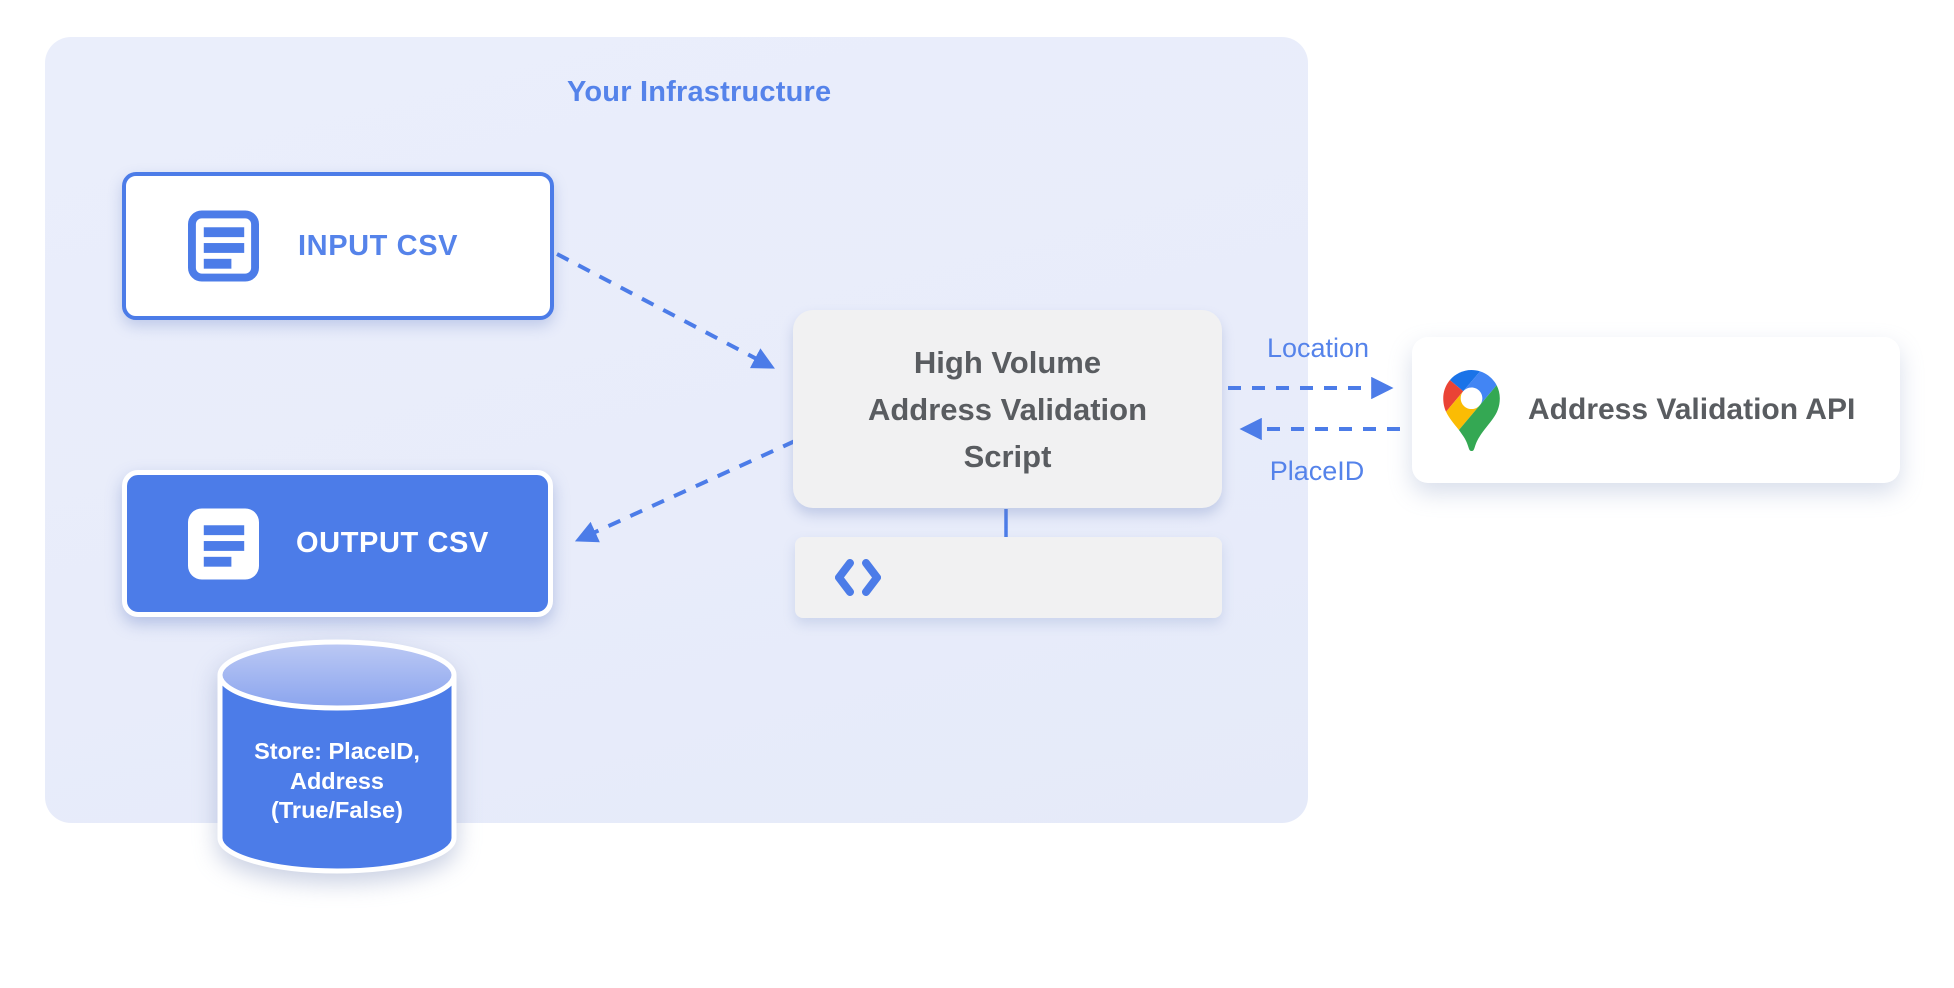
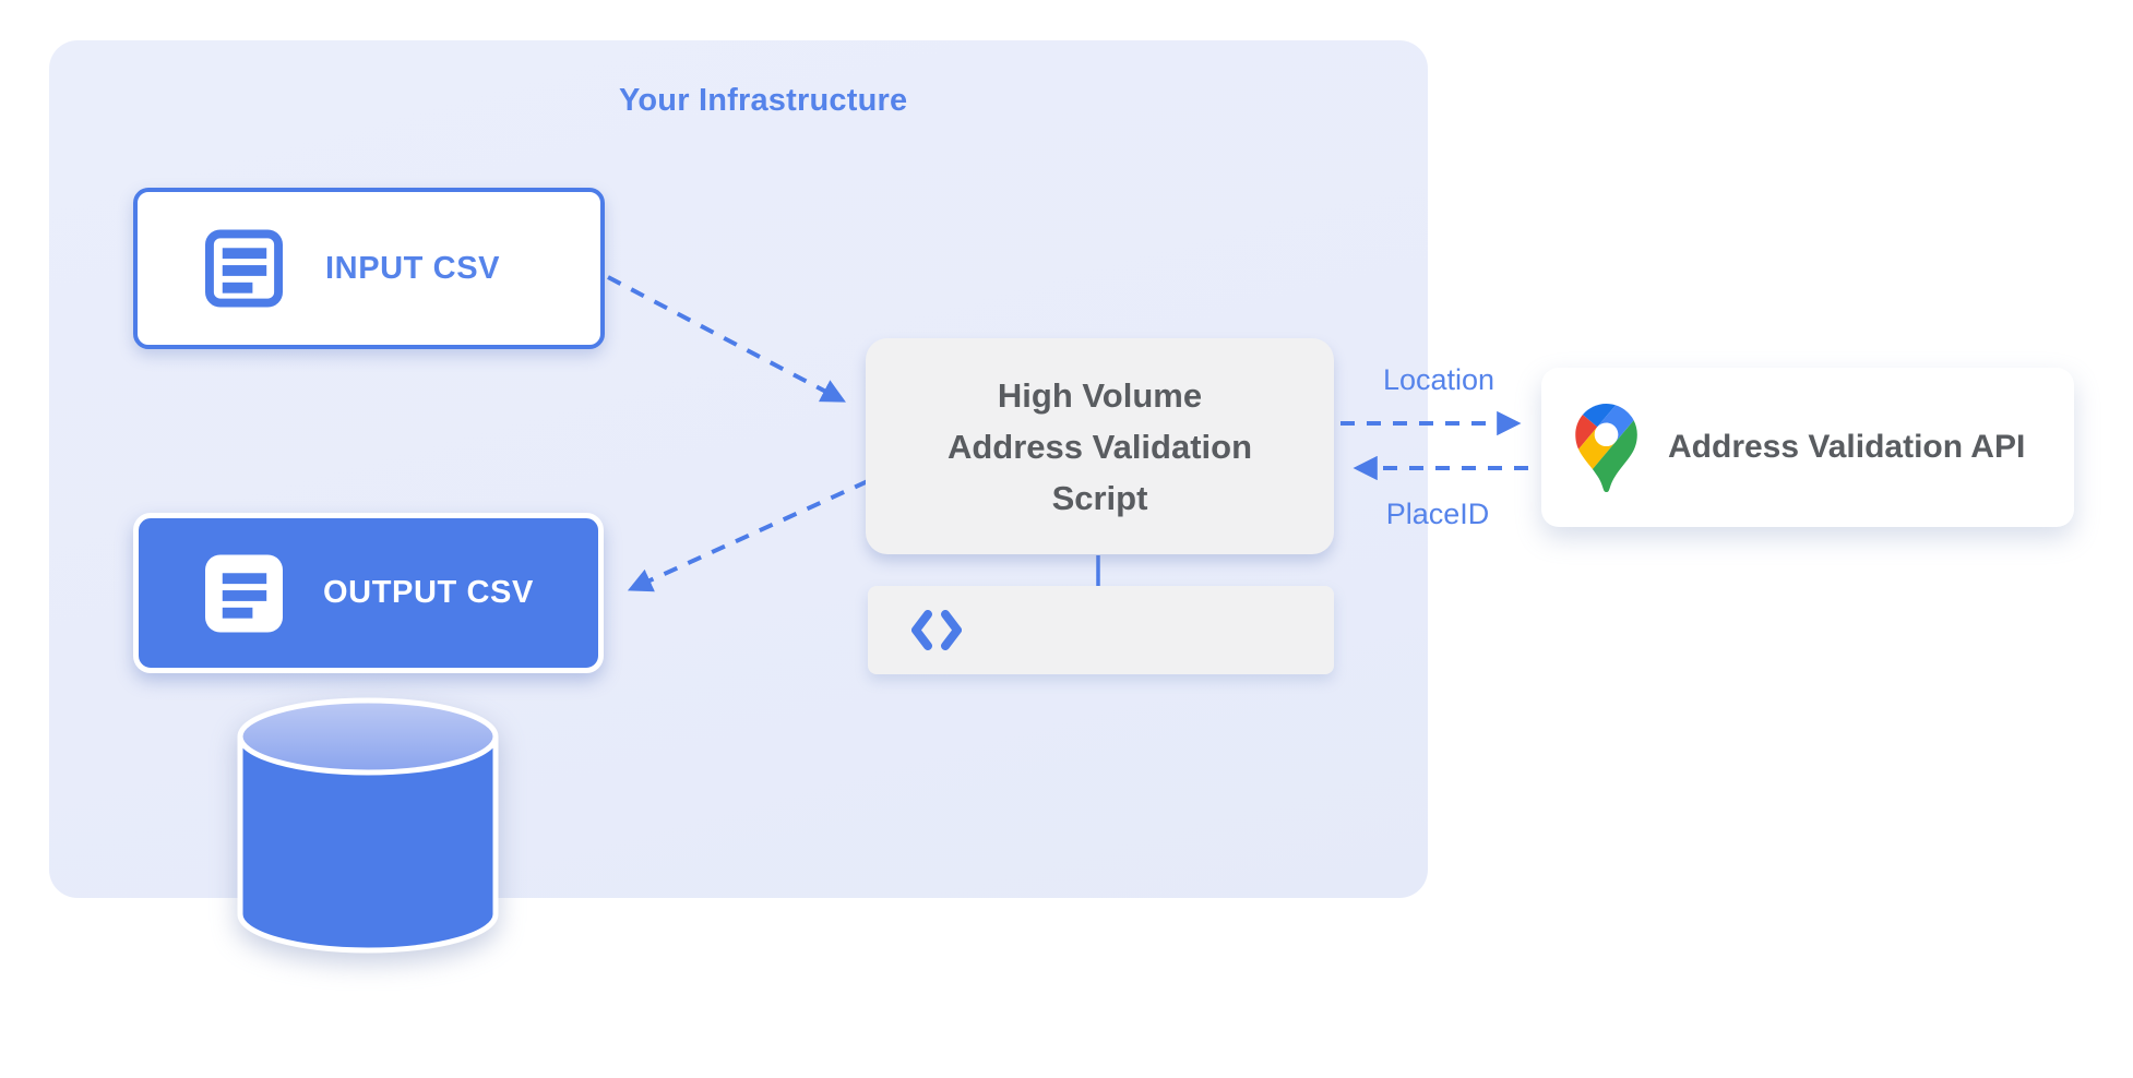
  Your Infrastructure
  INPUT CSV
  OUTPUT CSV
  High Volume
  Address Validation
  Script
  Address Validation API
  Location
  PlaceID
- Store: PlaceID,
- Address
- (True/False)
